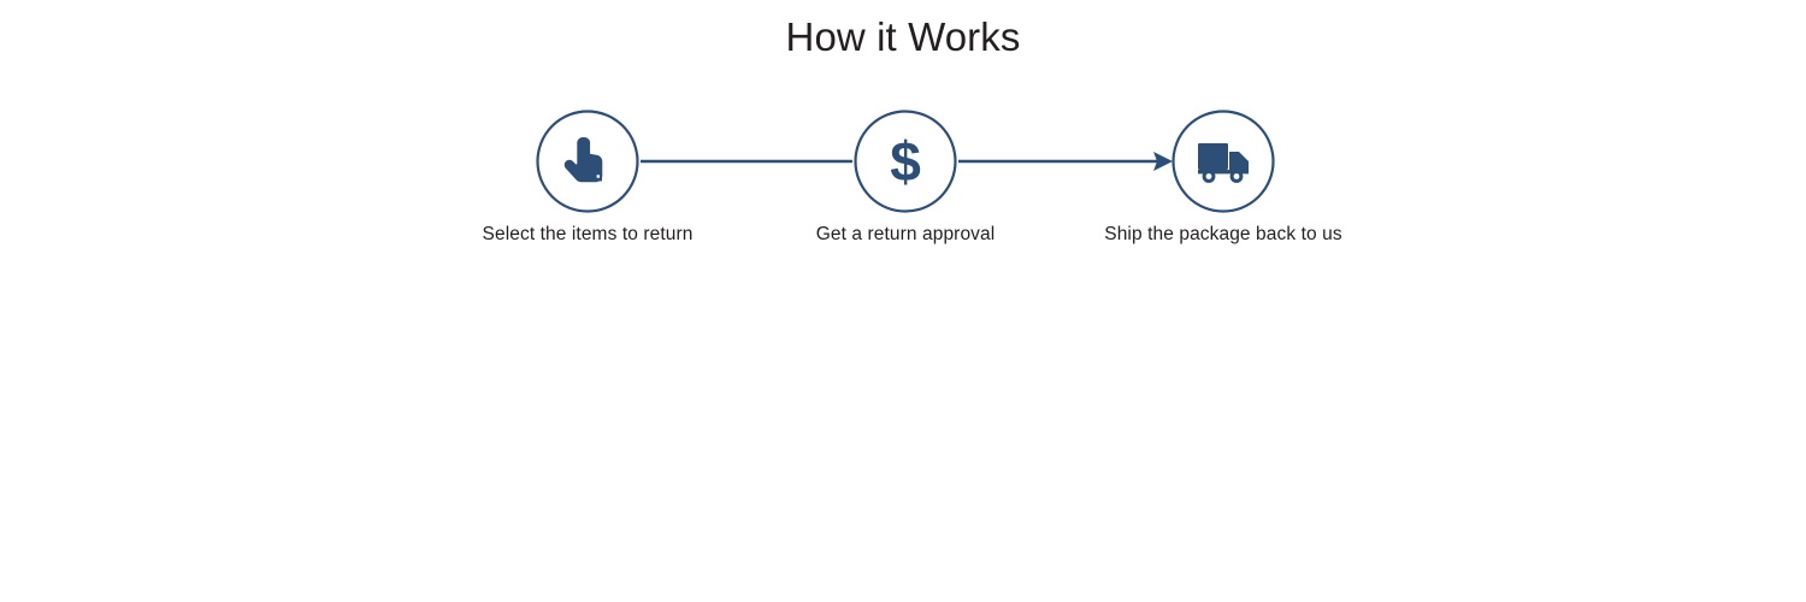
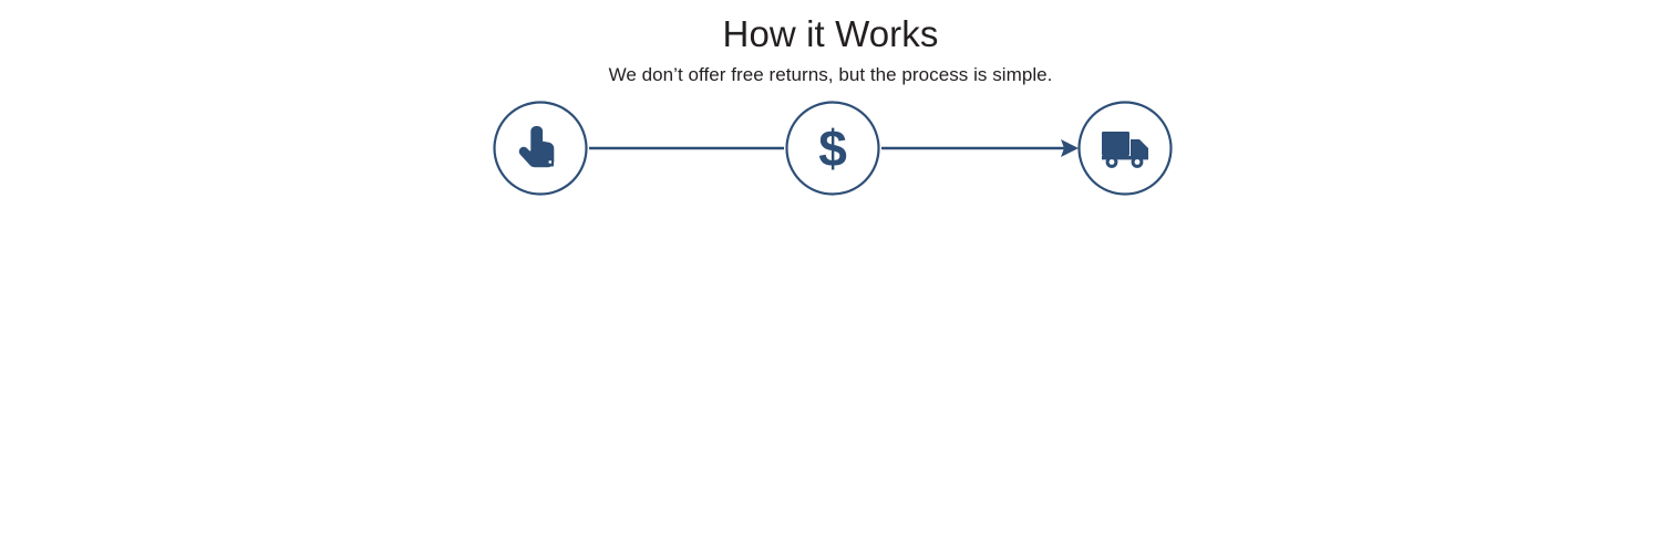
  How it Works
+ We don’t offer free returns, but the process is simple.
  $
- Select the items to return
- Get a return approval
- Ship the package back to us
